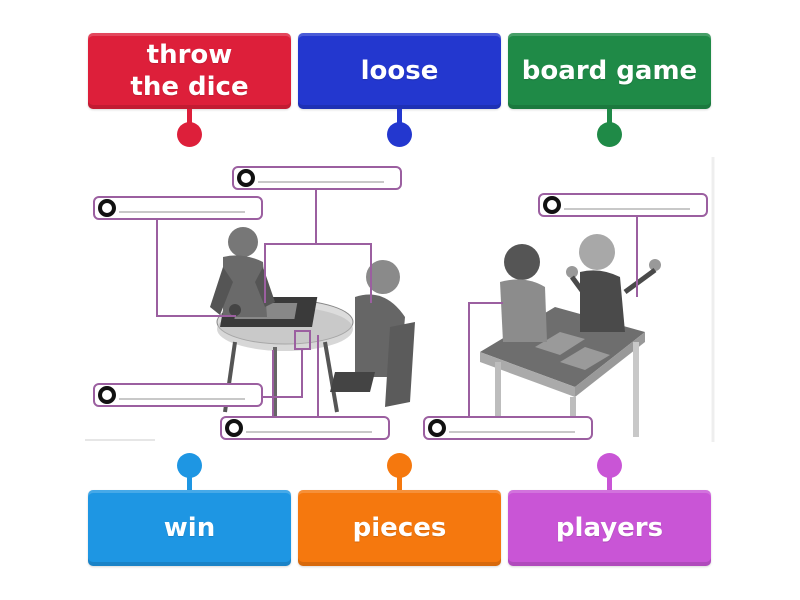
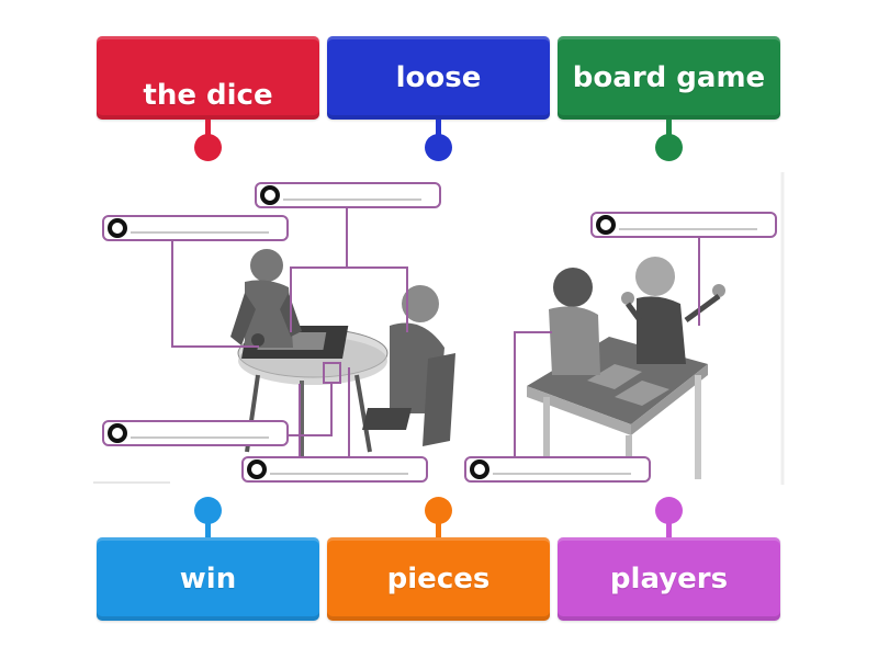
- throw
  the dice
  loose
  board game
  win
  pieces
  players
